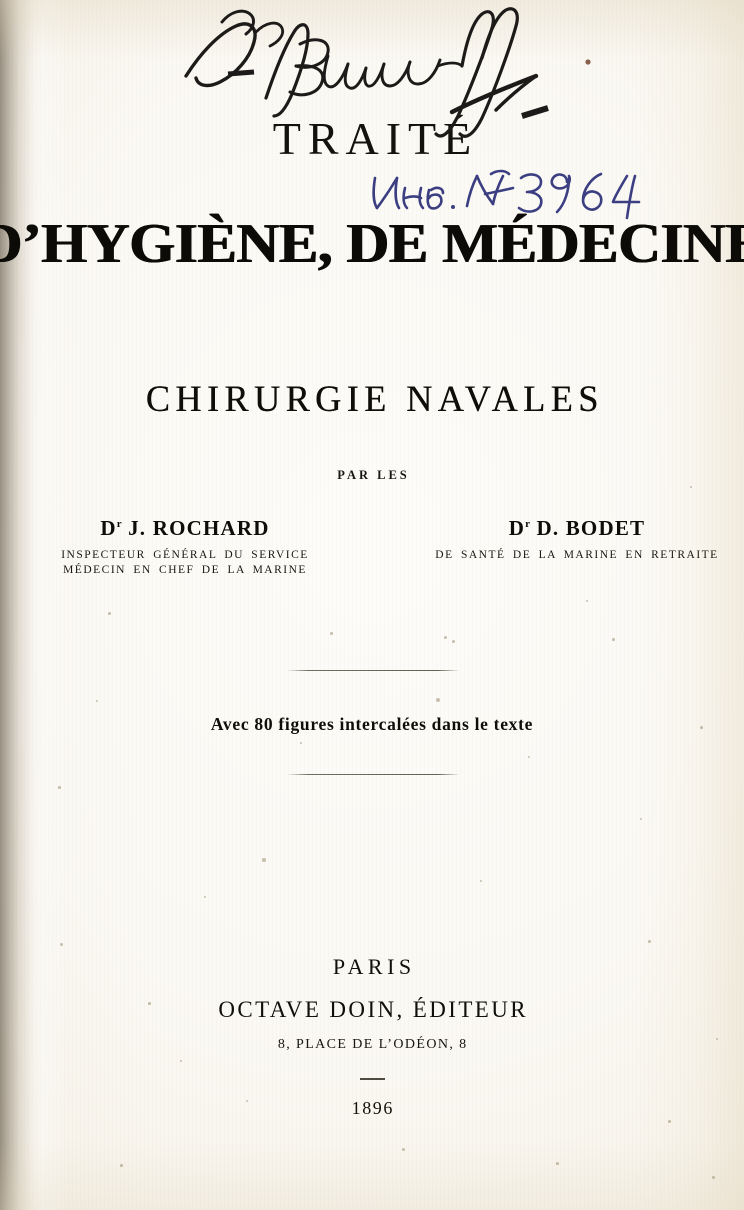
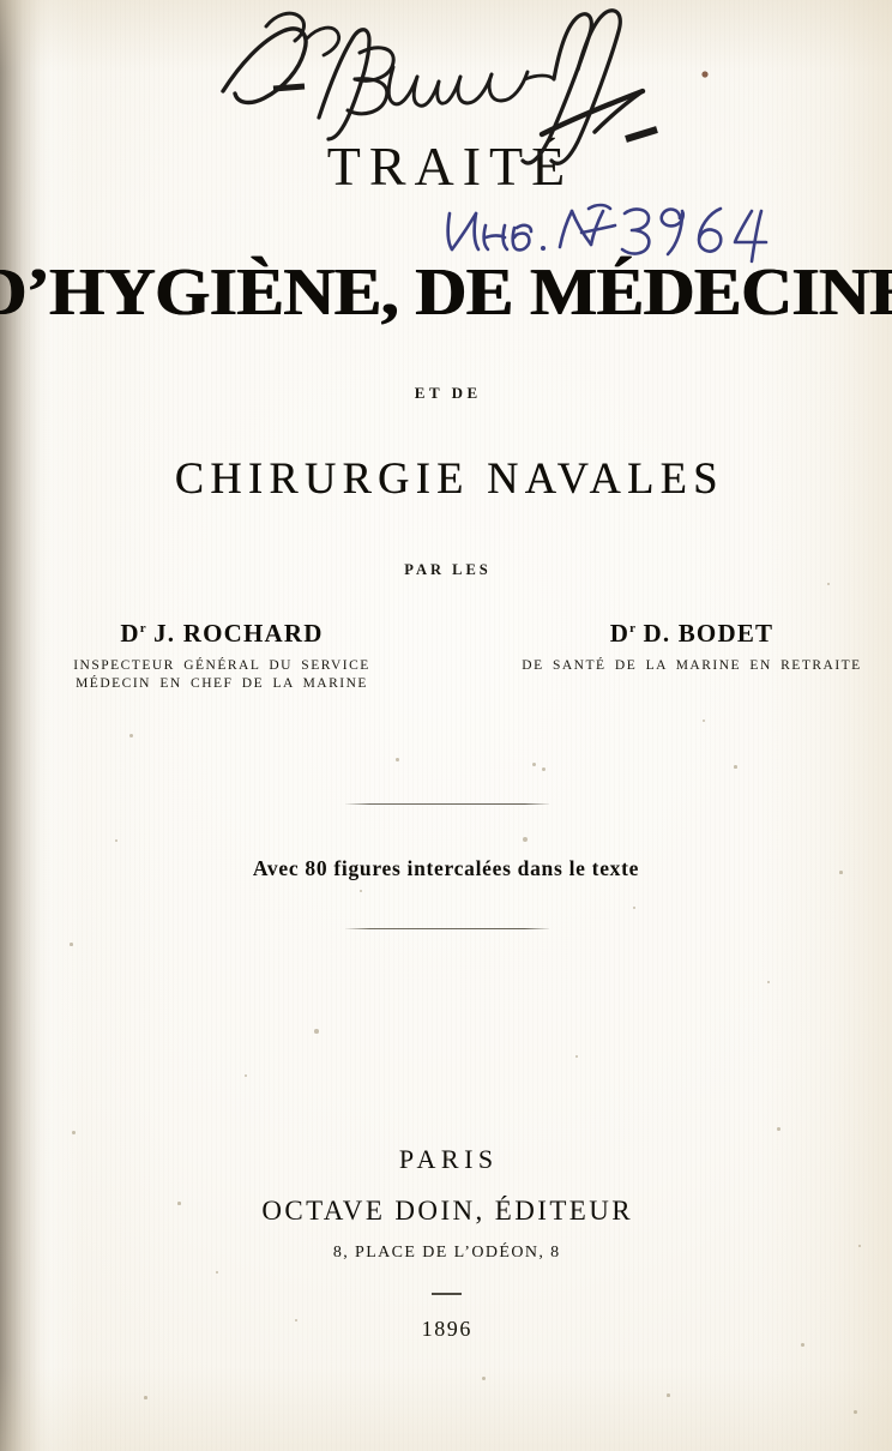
  TRAITÉ
  D’HYGIÈNE, DE MÉDECIN
+ ET DE
  CHIRURGIE NAVALES
  PAR LES
  Dr J. ROCHARD
  INSPECTEUR GÉNÉRAL DU SERVICE
  MÉDECIN EN CHEF DE LA MARINE
  Dr D. BODET
  DE SANTÉ DE LA MARINE EN RETRAITE
  Avec 80 figures intercalées dans le texte
  PARIS
  OCTAVE DOIN, ÉDITEUR
  8, PLACE DE L’ODÉON, 8
  1896
